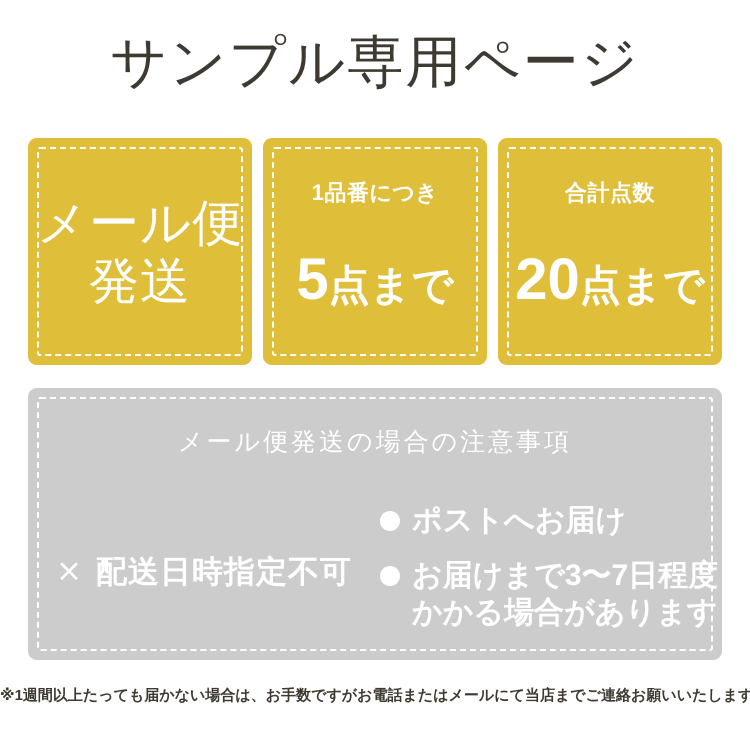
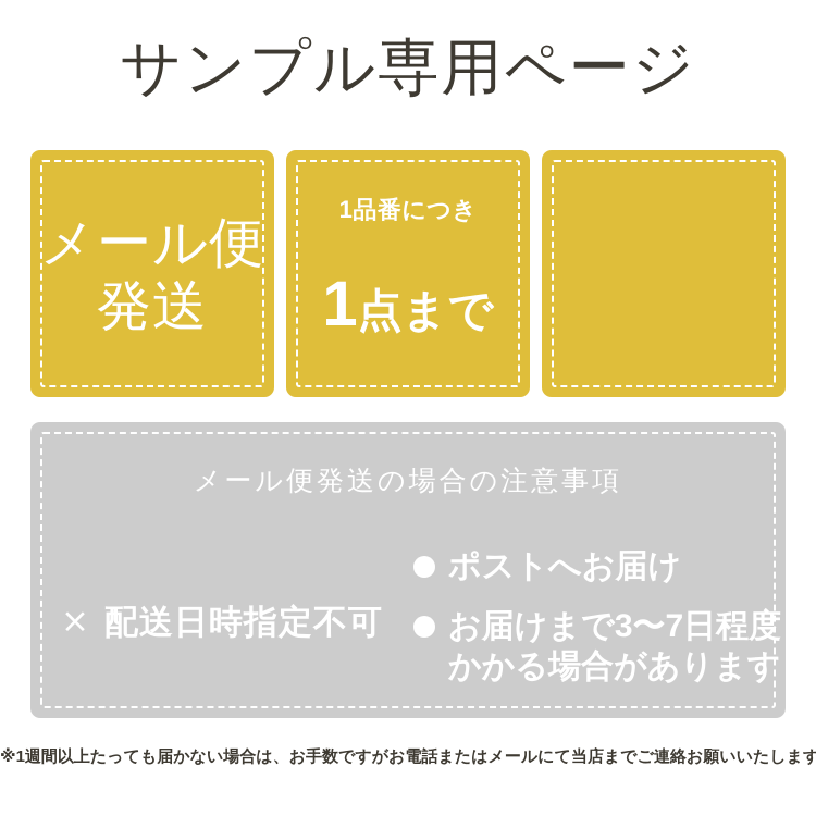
  サンプル専用ページ
  メール便
  発送
  1品番につき
- 5点まで
+ 1点まで
- 合計点数
- 20点まで
  メール便発送の場合の注意事項
  ×
  配送日時指定不可
  ポストへお届け
  お届けまで3〜7日程度
  かかる場合があります
  ※1週間以上たっても届かない場合は、お手数ですがお電話またはメールにて当店までご連絡お願いいたします
